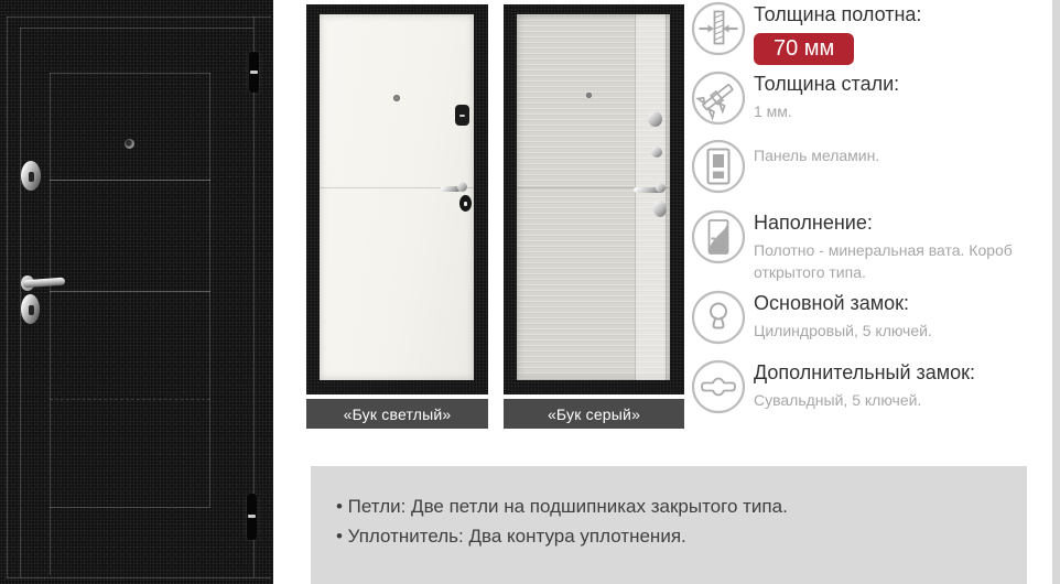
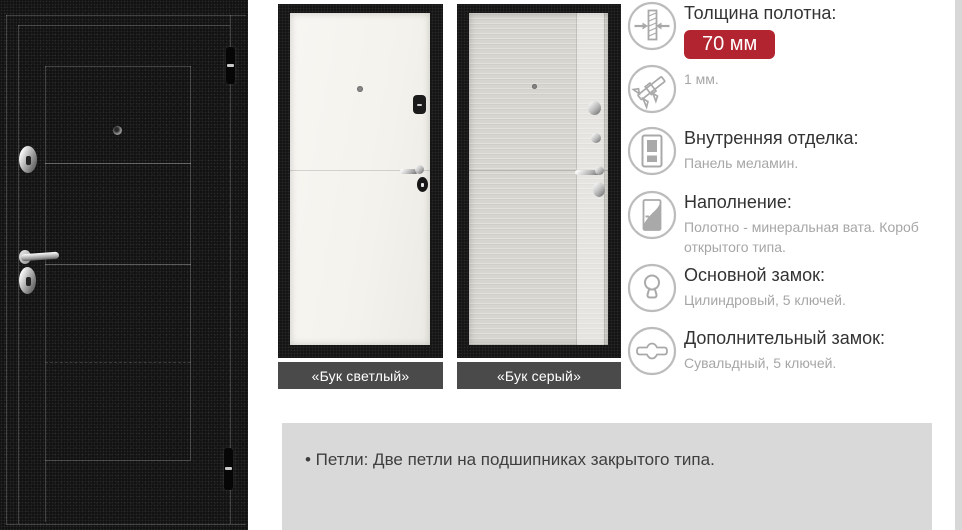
  «Бук светлый»
  «Бук серый»
  Толщина полотна:
  70 мм
- Толщина стали:
  1 мм.
+ Внутренняя отделка:
  Панель меламин.
  Наполнение:
  Полотно - минеральная вата. Короб открытого типа.
  Основной замок:
  Цилиндровый, 5 ключей.
  Дополнительный замок:
  Сувальдный, 5 ключей.
  • Петли: Две петли на подшипниках закрытого типа.
- • Уплотнитель: Два контура уплотнения.
